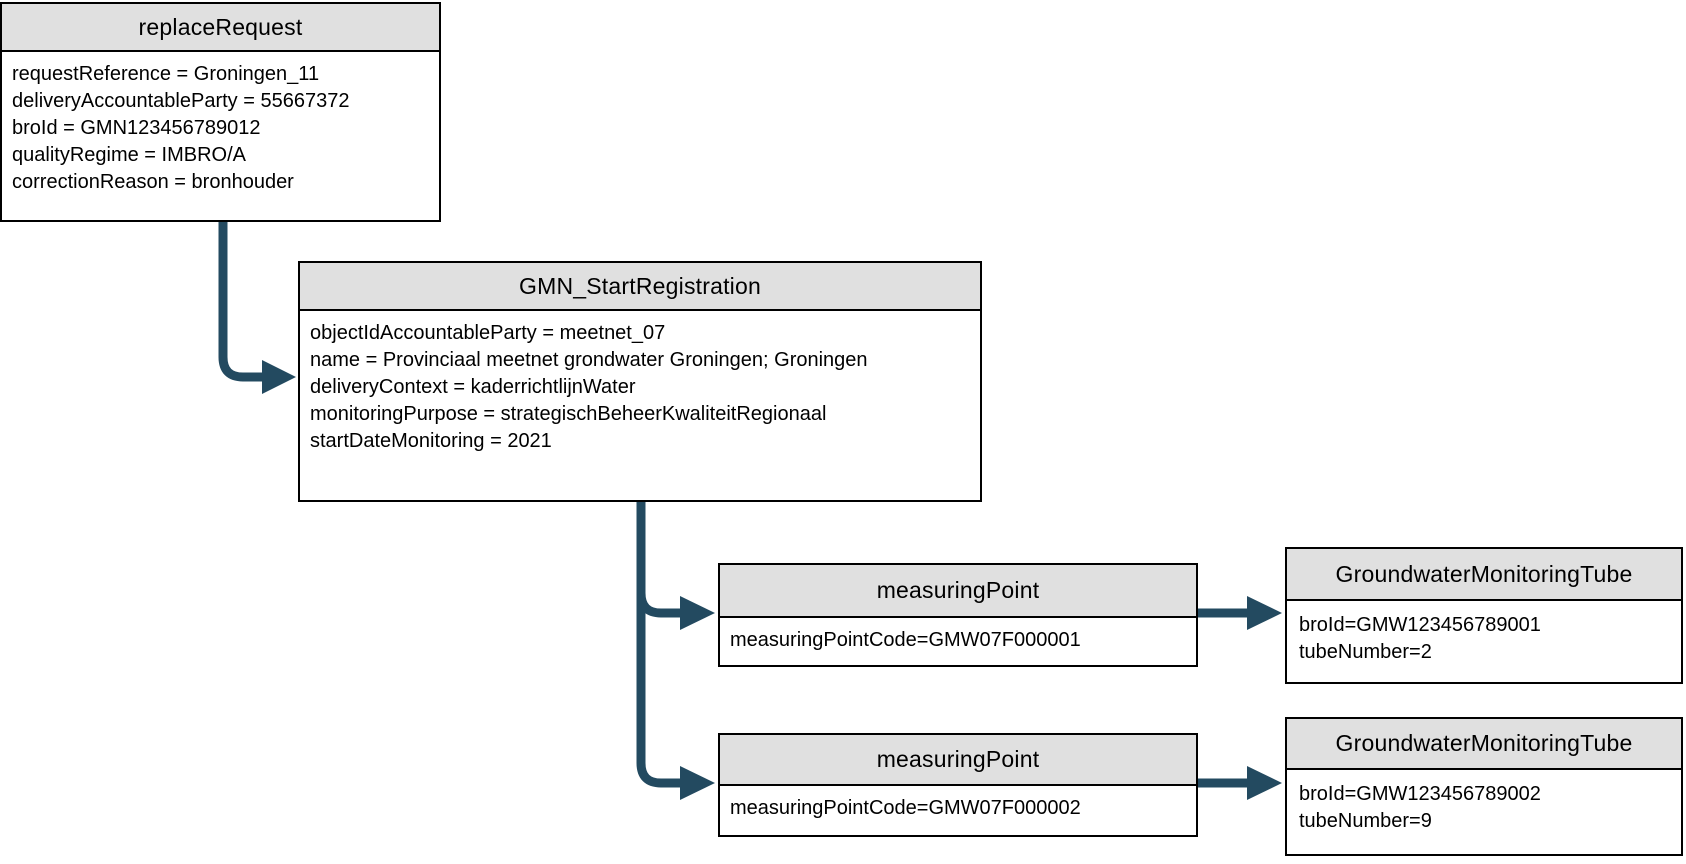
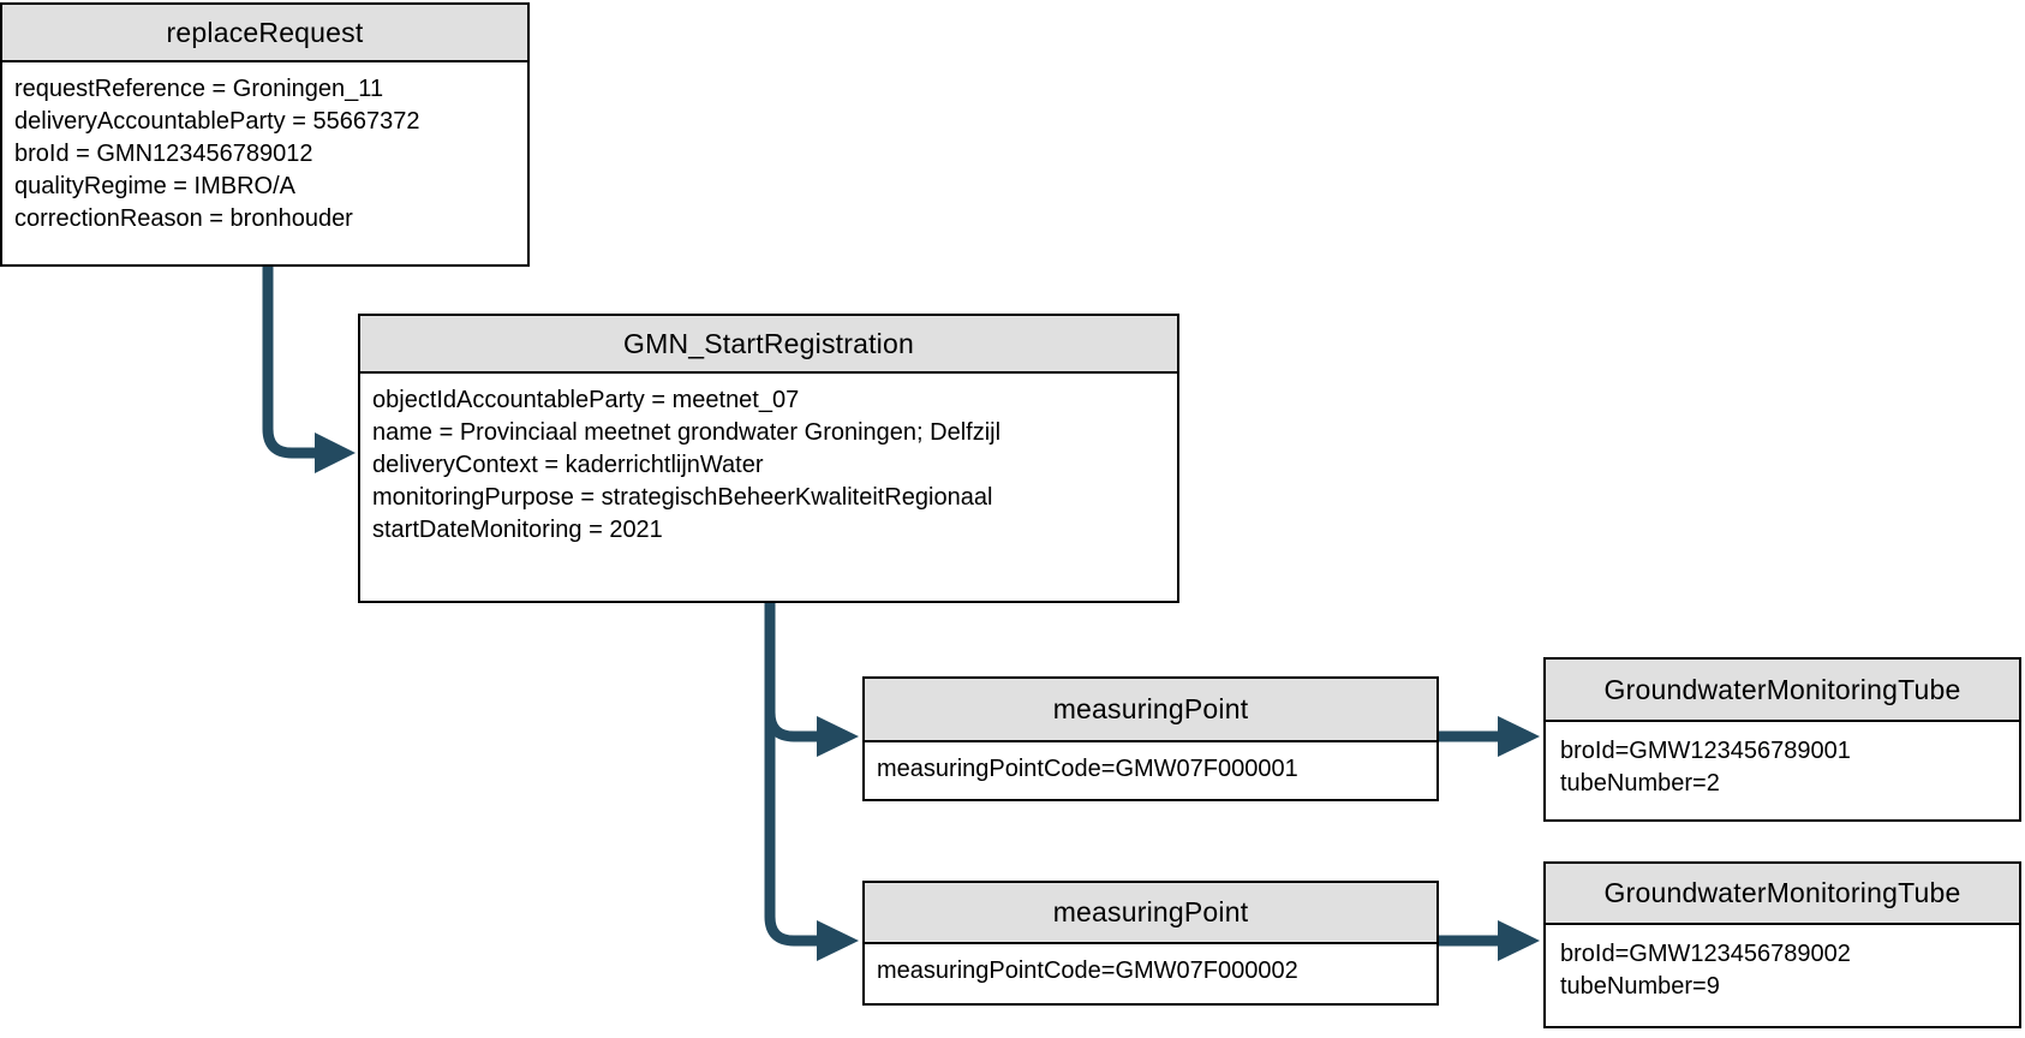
  replaceRequest
  requestReference = Groningen_11
  deliveryAccountableParty = 55667372
  broId = GMN123456789012
  qualityRegime = IMBRO/A
  correctionReason = bronhouder
  GMN_StartRegistration
  objectIdAccountableParty = meetnet_07
- name = Provinciaal meetnet grondwater Groningen; Groningen
+ name = Provinciaal meetnet grondwater Groningen; Delfzijl
  deliveryContext = kaderrichtlijnWater
  monitoringPurpose = strategischBeheerKwaliteitRegionaal
  startDateMonitoring = 2021
  measuringPoint
  measuringPointCode=GMW07F000001
  GroundwaterMonitoringTube
  broId=GMW123456789001
  tubeNumber=2
  measuringPoint
  measuringPointCode=GMW07F000002
  GroundwaterMonitoringTube
  broId=GMW123456789002
  tubeNumber=9
